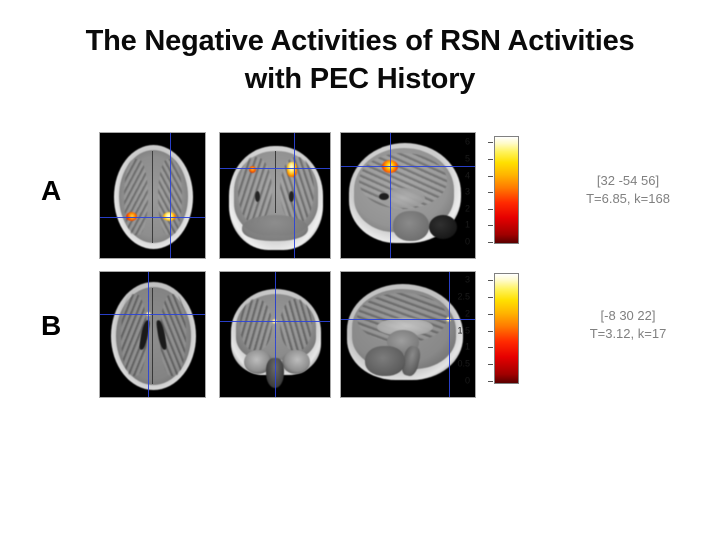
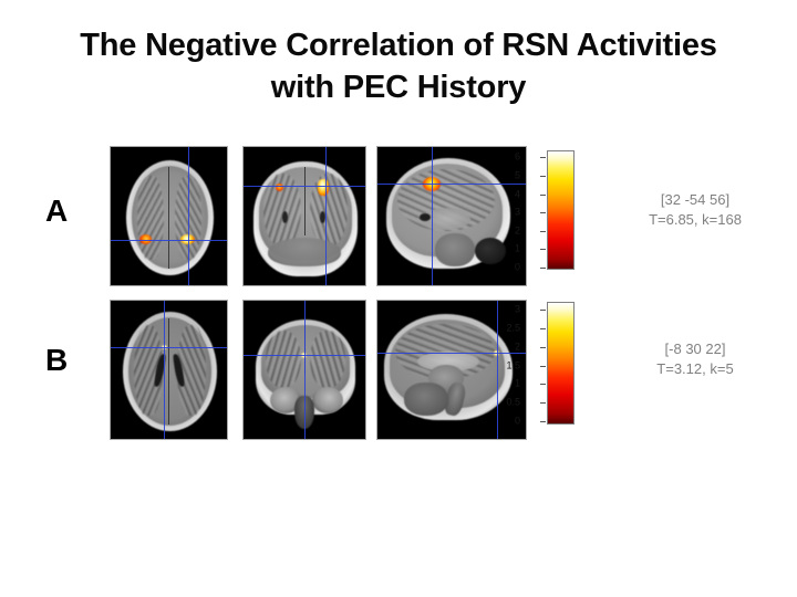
- The Negative Activities of RSN Activities
+ The Negative Correlation of RSN Activities
  with PEC History
  A
  B
  1
  [32 -54 56]
  T=6.85, k=168
  1
  1.5
  [-8 30 22]
- T=3.12, k=17
+ T=3.12, k=5
